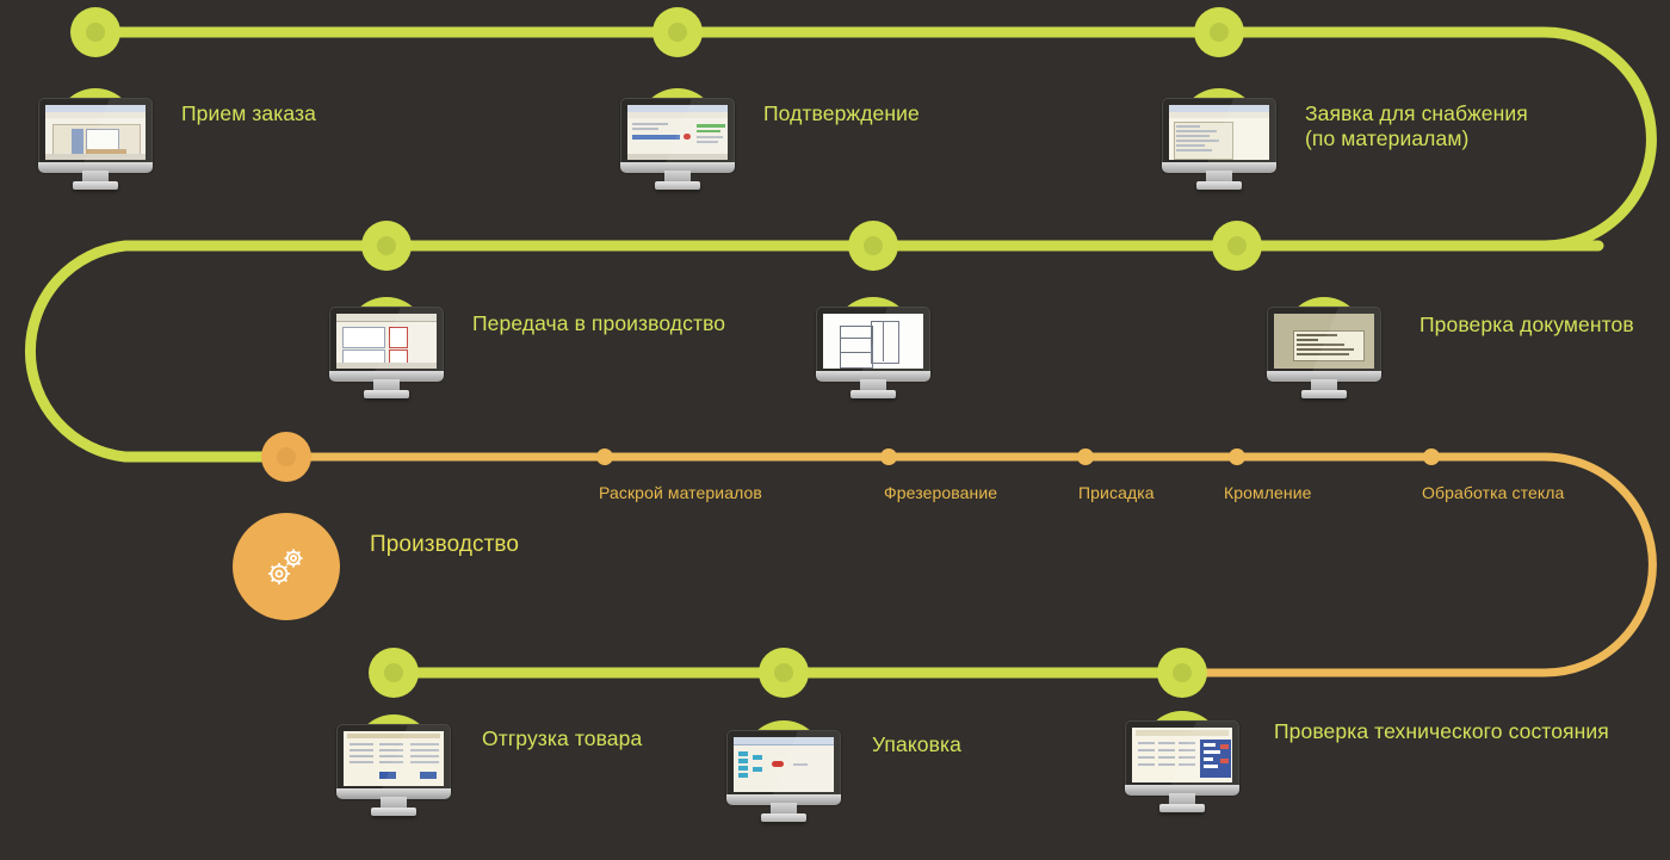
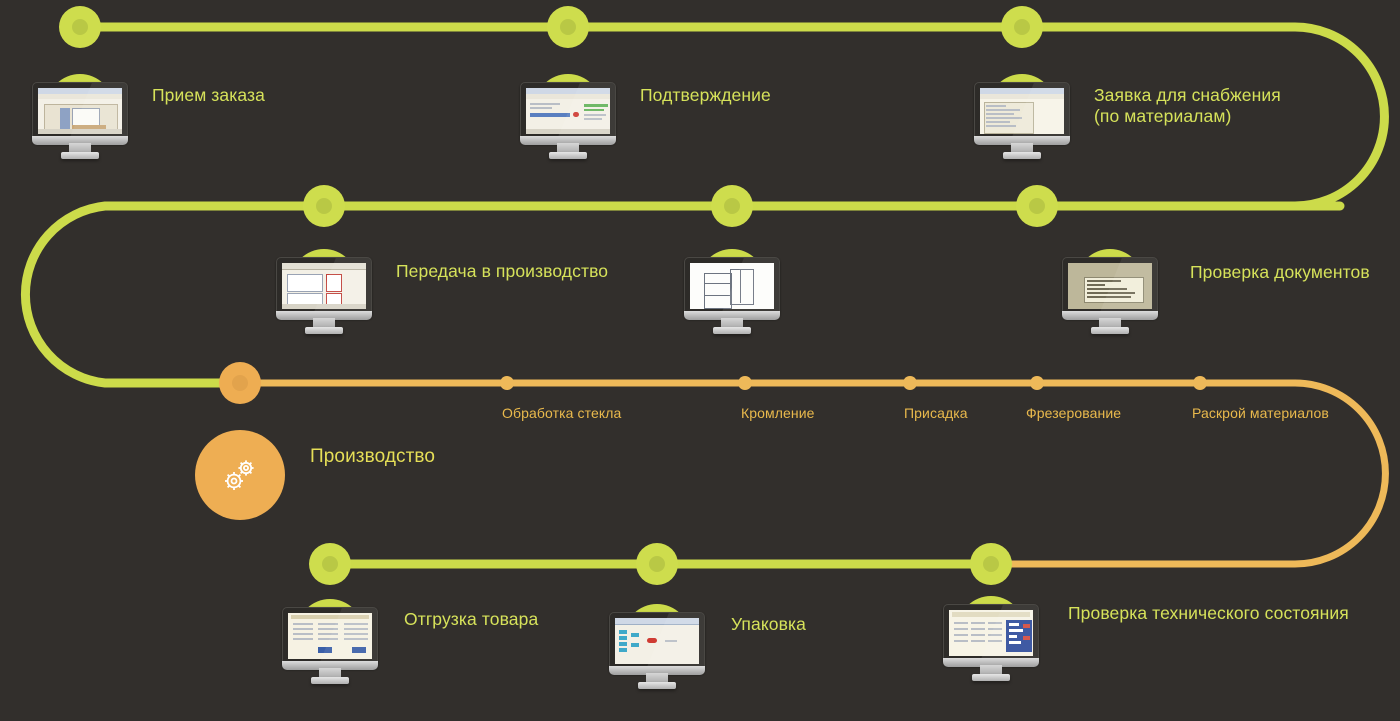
  Прием заказа
  Подтверждение
  Заявка для снабжения
  (по материалам)
  Передача в производство
  Проверка документов
  Производство
- Раскрой материалов
+ Обработка стекла
- Фрезерование
+ Кромление
  Присадка
- Кромление
+ Фрезерование
- Обработка стекла
+ Раскрой материалов
  Отгрузка товара
  Упаковка
  Проверка технического состояния
